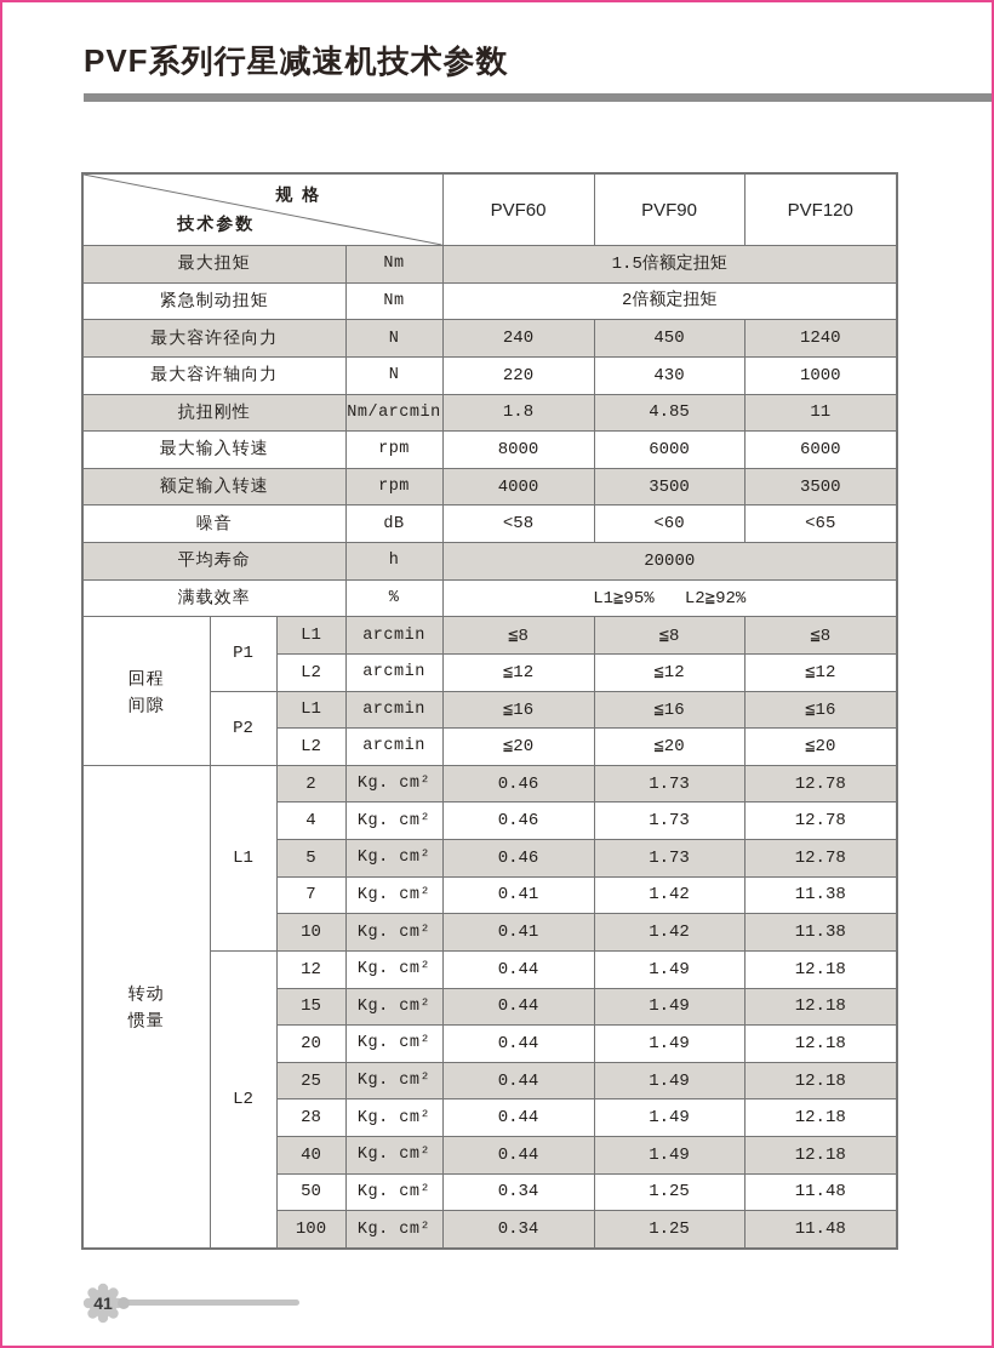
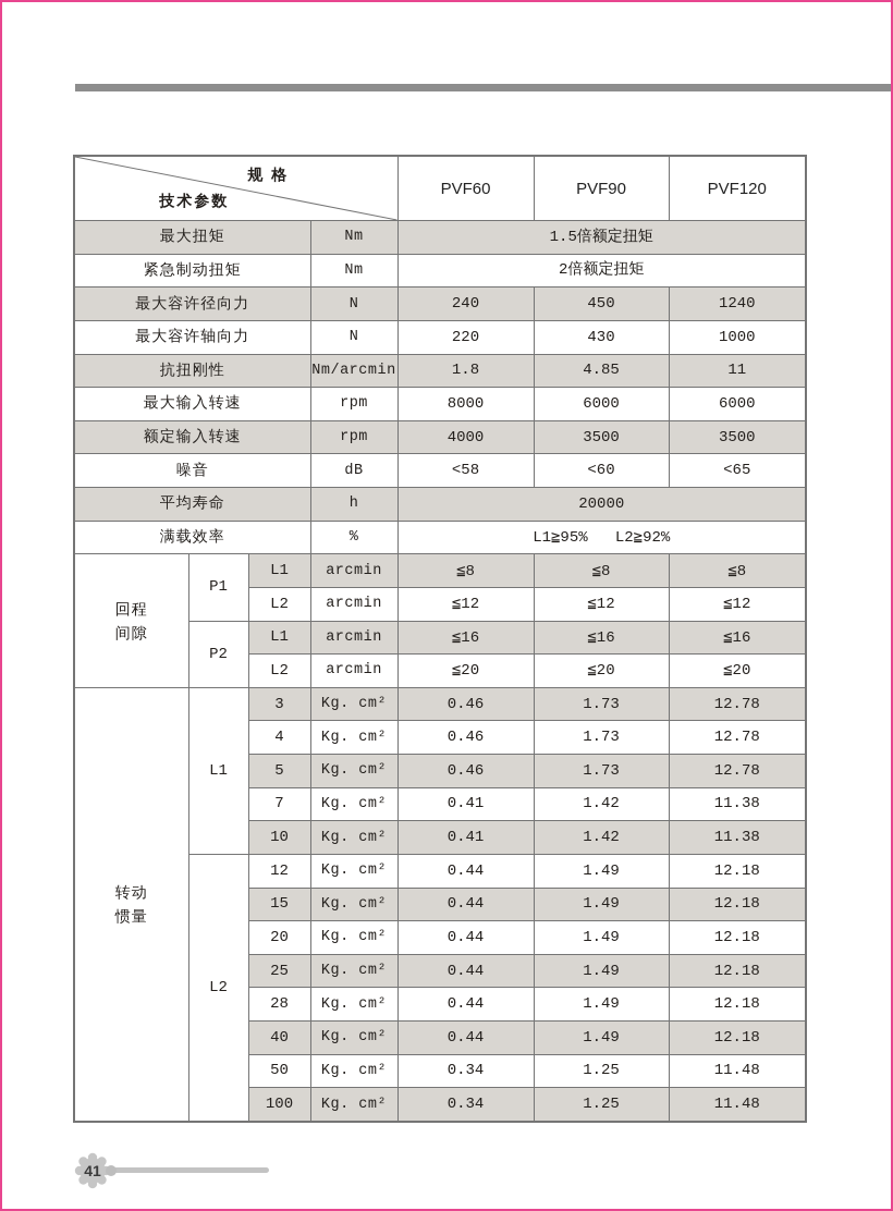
- PVF系列行星减速机技术参数
  规 格 技术参数	PVF60	PVF90	PVF120
  最大扭矩	Nm	1.5倍额定扭矩
  紧急制动扭矩	Nm	2倍额定扭矩
  最大容许径向力	N	240	450	1240
  最大容许轴向力	N	220	430	1000
  抗扭刚性	Nm/arcmin	1.8	4.85	11
  最大输入转速	rpm	8000	6000	6000
  额定输入转速	rpm	4000	3500	3500
  噪音	dB	<58	<60	<65
  平均寿命	h	20000
  满载效率	%	L1≧95% L2≧92%
  回程 间隙	P1	L1	arcmin	≦8	≦8	≦8
  L2	arcmin	≦12	≦12	≦12
  P2	L1	arcmin	≦16	≦16	≦16
  L2	arcmin	≦20	≦20	≦20
- 转动 惯量	L1	2	Kg. cm²	0.46	1.73	12.78
+ 转动 惯量	L1	3	Kg. cm²	0.46	1.73	12.78
  4	Kg. cm²	0.46	1.73	12.78
  5	Kg. cm²	0.46	1.73	12.78
  7	Kg. cm²	0.41	1.42	11.38
  10	Kg. cm²	0.41	1.42	11.38
  L2	12	Kg. cm²	0.44	1.49	12.18
  15	Kg. cm²	0.44	1.49	12.18
  20	Kg. cm²	0.44	1.49	12.18
  25	Kg. cm²	0.44	1.49	12.18
  28	Kg. cm²	0.44	1.49	12.18
  40	Kg. cm²	0.44	1.49	12.18
  50	Kg. cm²	0.34	1.25	11.48
  100	Kg. cm²	0.34	1.25	11.48
  41
